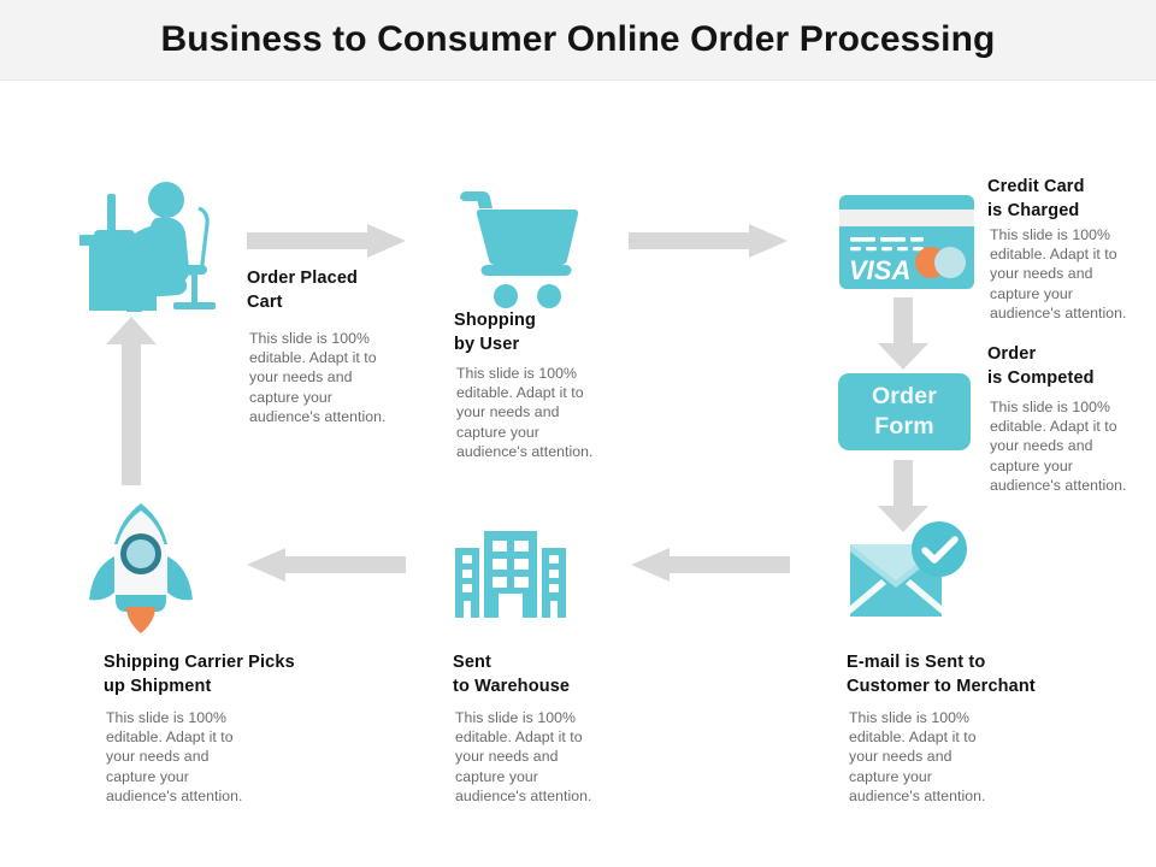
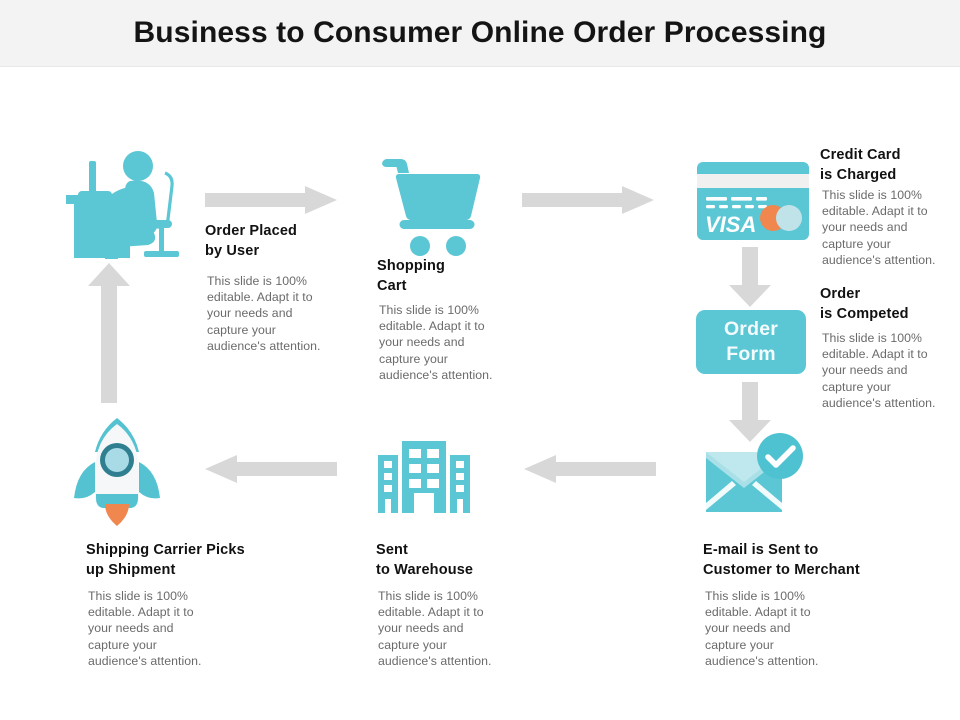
  Business to Consumer Online Order Processing
  Order Placed
- Cart
+ by User
  This slide is 100%
  editable. Adapt it to
  your needs and
  capture your
  audience's attention.
  Shopping
- by User
+ Cart
  This slide is 100%
  editable. Adapt it to
  your needs and
  capture your
  audience's attention.
  VISA
  Credit Card
  is Charged
  This slide is 100%
  editable. Adapt it to
  your needs and
  capture your
  audience's attention.
  Order
  Form
  Order
  is Competed
  This slide is 100%
  editable. Adapt it to
  your needs and
  capture your
  audience's attention.
  E-mail is Sent to
  Customer to Merchant
  This slide is 100%
  editable. Adapt it to
  your needs and
  capture your
  audience's attention.
  Sent
  to Warehouse
  This slide is 100%
  editable. Adapt it to
  your needs and
  capture your
  audience's attention.
  Shipping Carrier Picks
  up Shipment
  This slide is 100%
  editable. Adapt it to
  your needs and
  capture your
  audience's attention.
